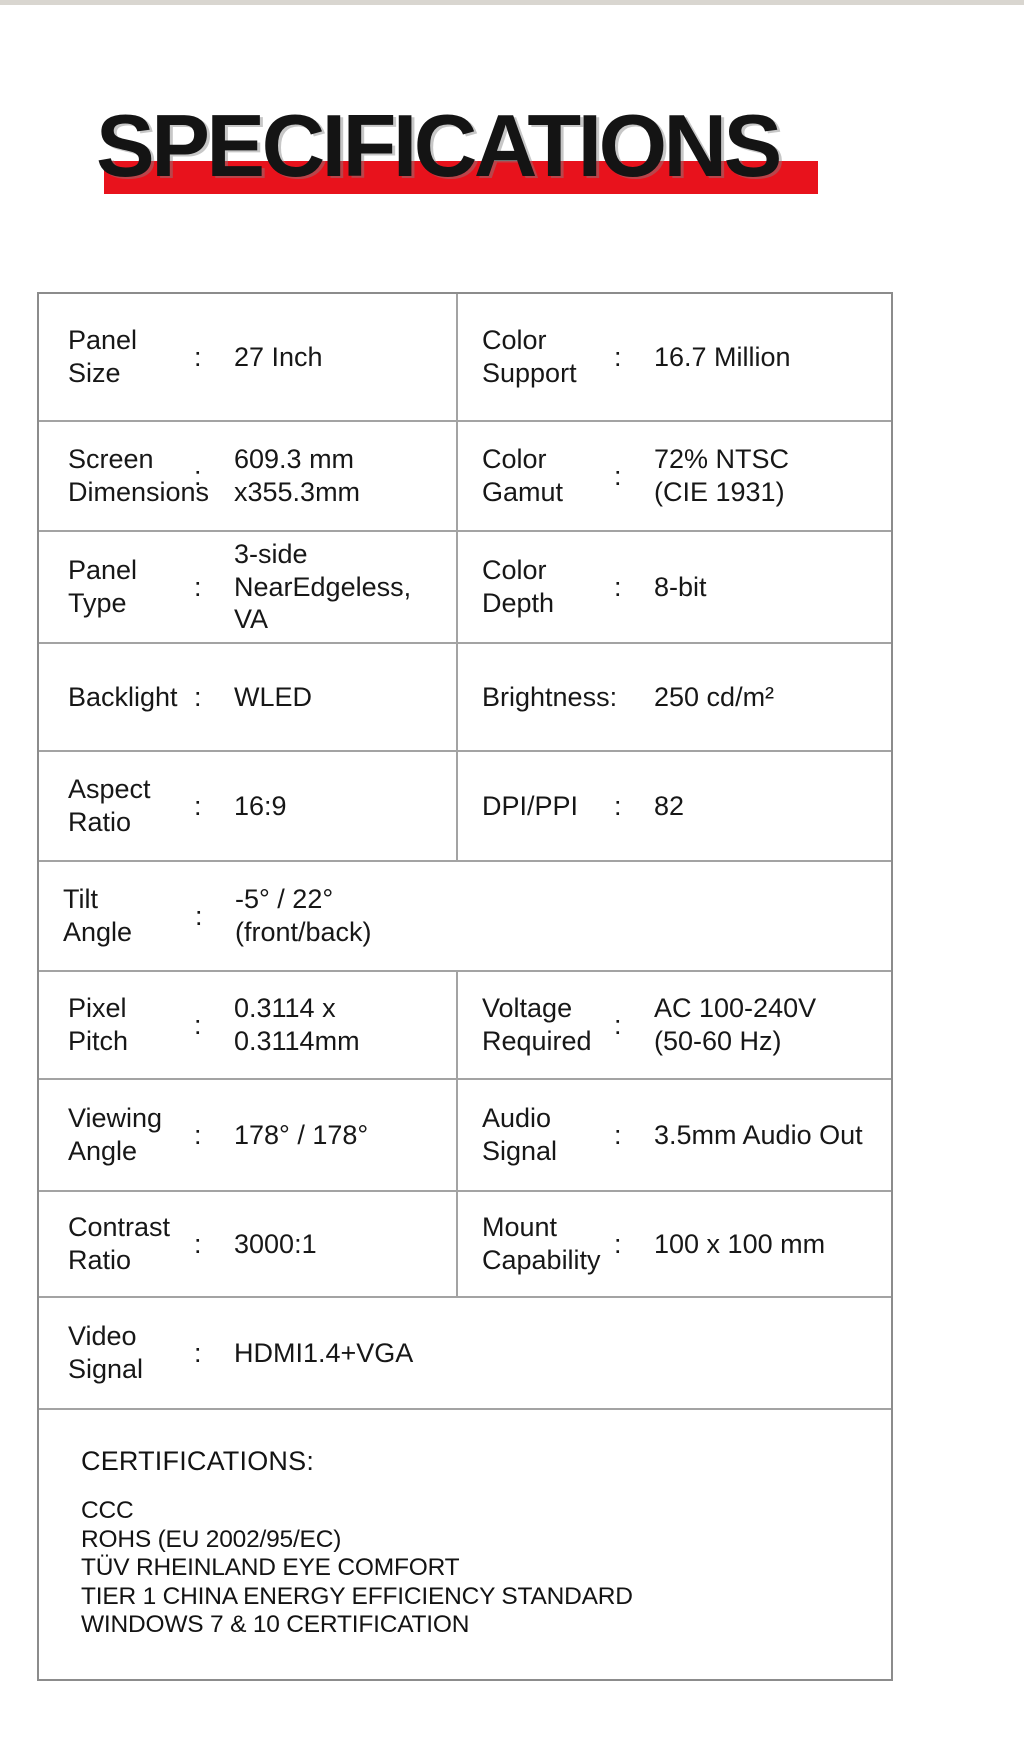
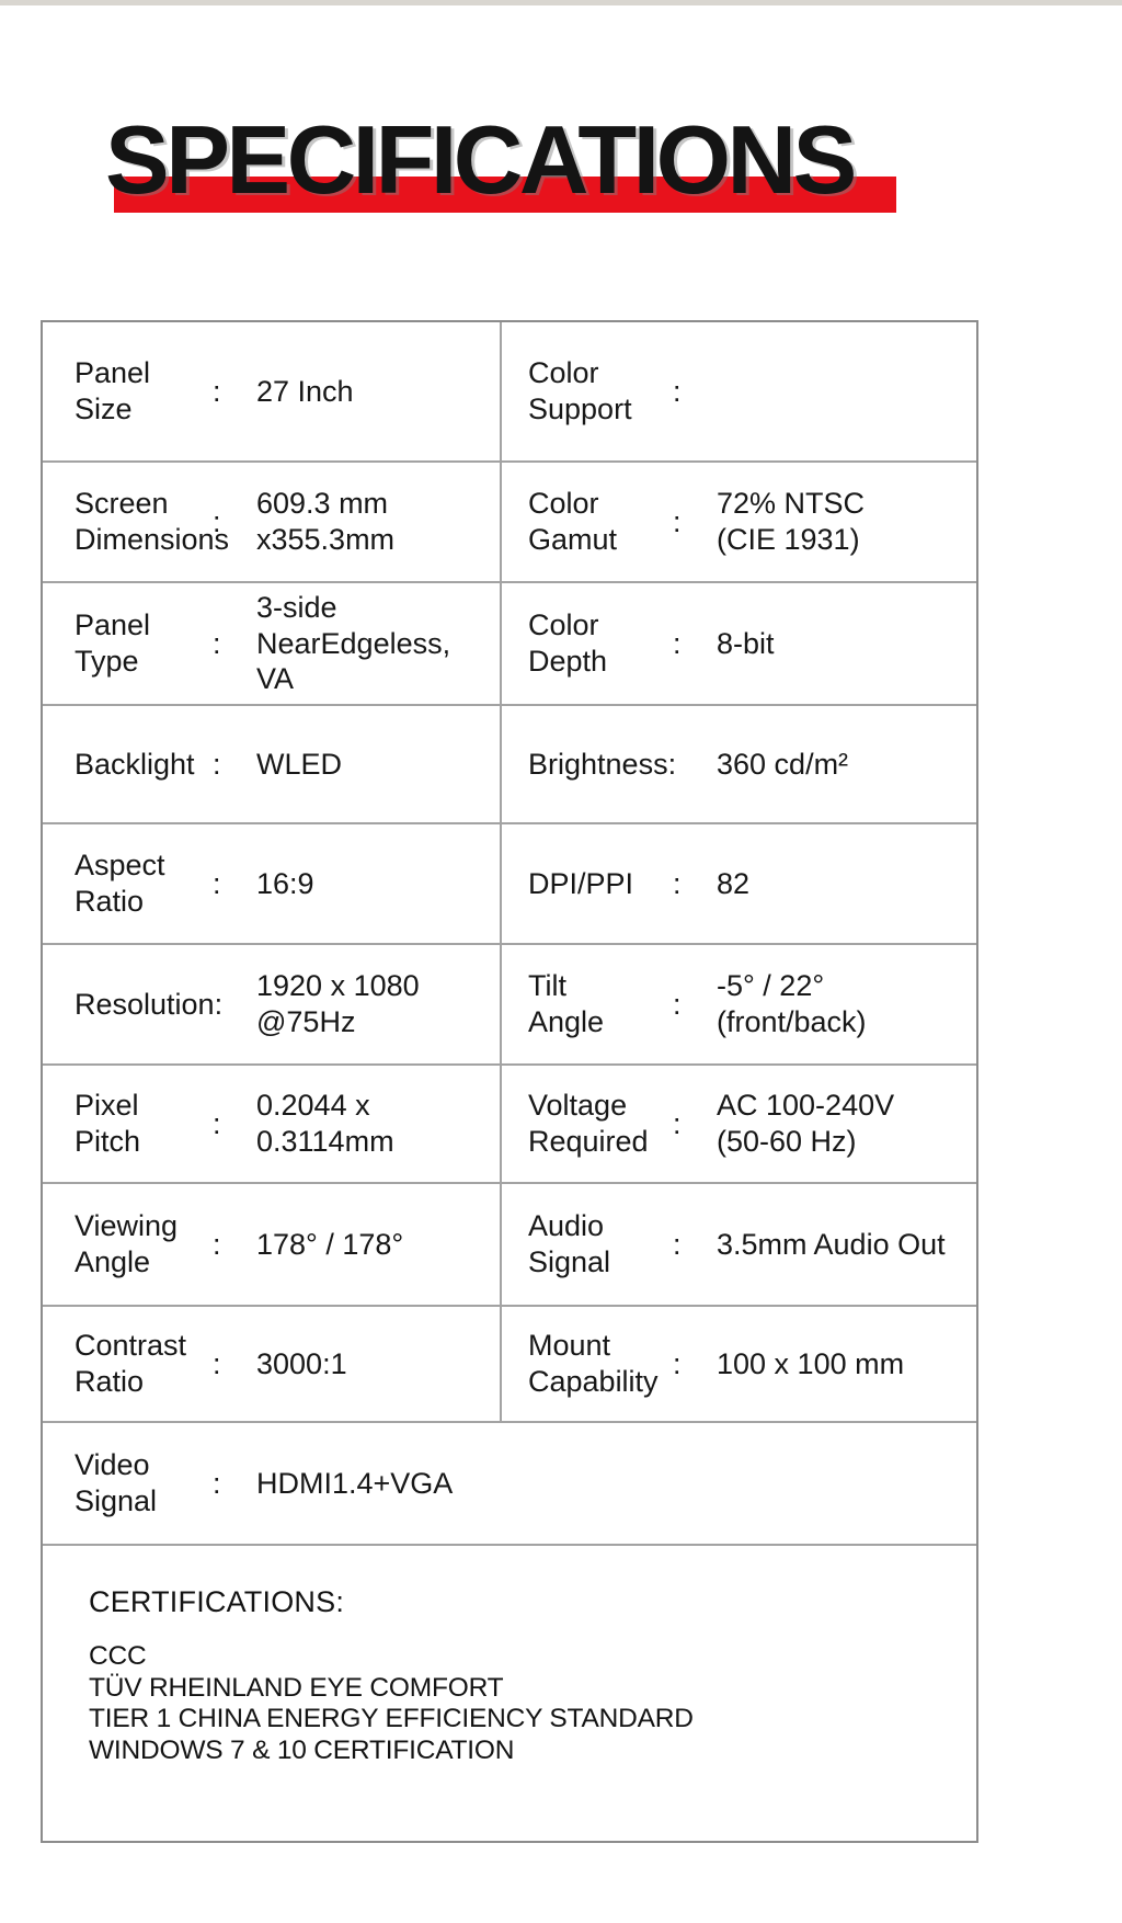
  SPECIFICATIONS
  Panel
  Size
  :
  27 Inch
  Color
  Support
  :
- 16.7 Million
  Screen
  Dimension
  :
  609.3 mm
  x355.3mm
  Color
  Gamut
  :
  72% NTSC
  (CIE 1931)
  Panel
  Type
  :
  3-side
  NearEdgeless, VA
  Color
  Depth
  :
  8-bit
  Backlight
  :
  WLED
  Brightness:
- 250 cd/m²
+ 360 cd/m²
  Aspect
  Ratio
  :
  16:9
  DPI/PPI
  :
  82
+ Resolution:
+ 1920 x 1080
+ @75Hz
  Tilt
  Angle
  :
  -5° / 22°
  (front/back)
  Pixel
  Pitch
  :
- 0.3114 x 0.3114mm
+ 0.2044 x 0.3114mm
  Voltage
  Required
  :
  AC 100-240V
  (50-60 Hz)
  Viewing
  Angle
  :
  178° / 178°
  Audio
  Signal
  :
  3.5mm Audio Out
  Contrast
  Ratio
  :
  3000:1
  Mount
  Capability
  :
  100 x 100 mm
  Video
  Signal
  :
  HDMI1.4+VGA
  CERTIFICATIONS:
  CCC
- ROHS (EU 2002/95/EC)
  TÜV RHEINLAND EYE COMFORT
  TIER 1 CHINA ENERGY EFFICIENCY STANDARD
  WINDOWS 7 & 10 CERTIFICATION
